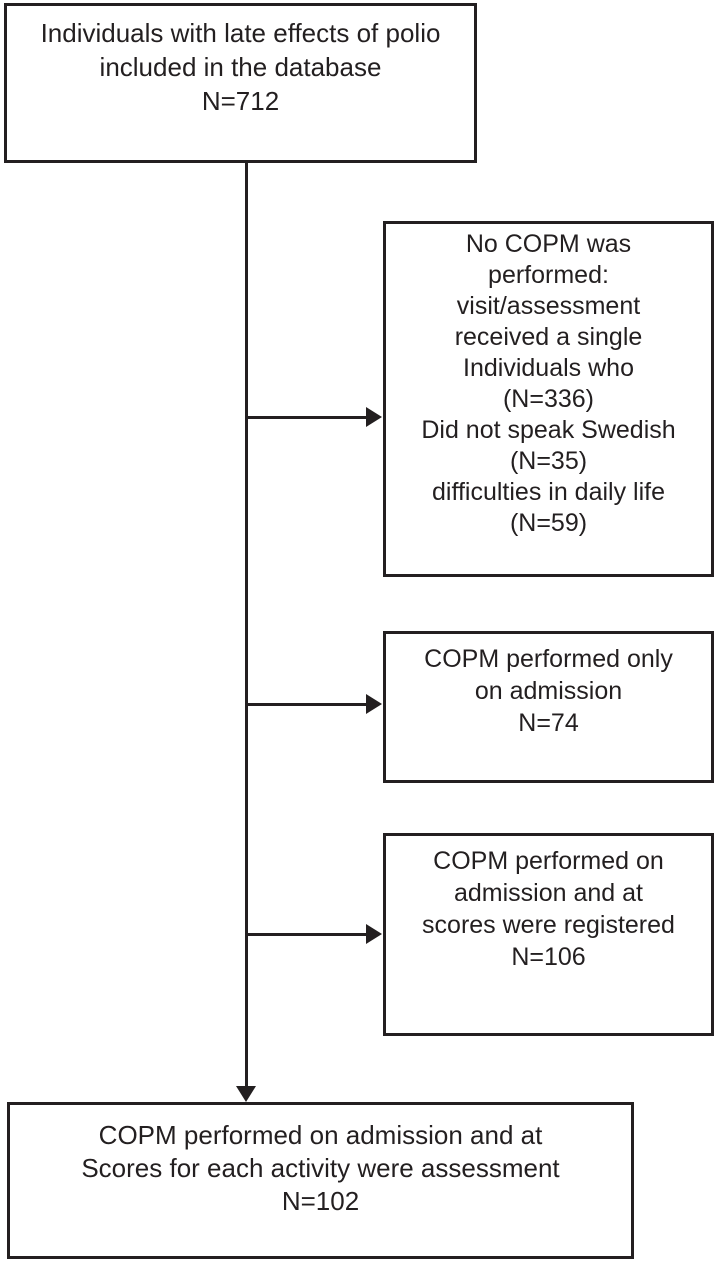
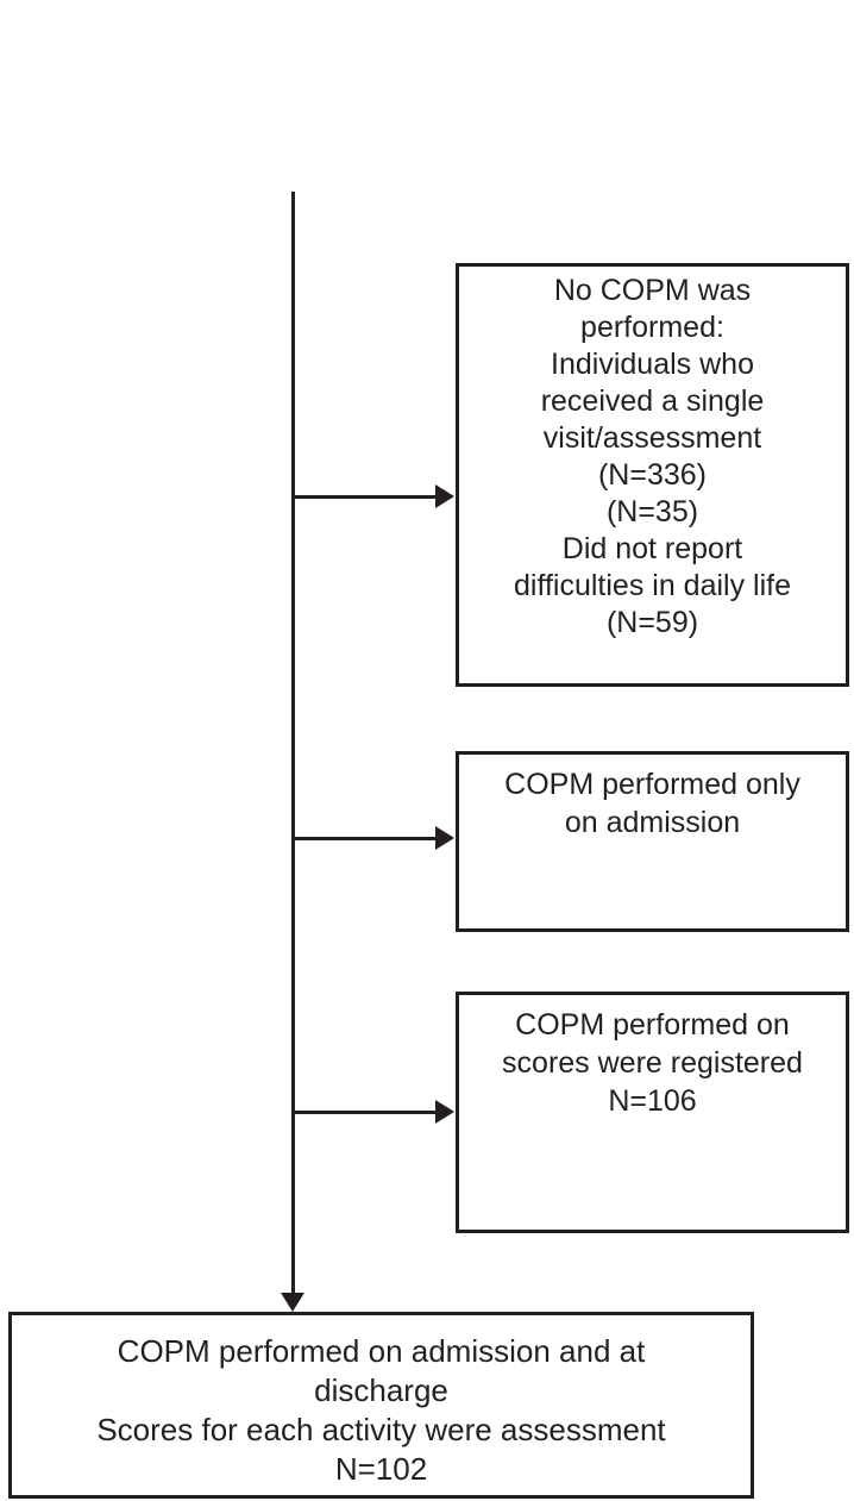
- Individuals with late effects of polio
- included in the database
- N=712
  No COPM was
  performed:
- visit/assessment
+ Individuals who
  received a single
- Individuals who
+ visit/assessment
  (N=336)
- Did not speak Swedish
  (N=35)
+ Did not report
  difficulties in daily life
  (N=59)
  COPM performed only
  on admission
- N=74
  COPM performed on
- admission and at
  scores were registered
  N=106
  COPM performed on admission and at
+ discharge
  Scores for each activity were assessment
  N=102
